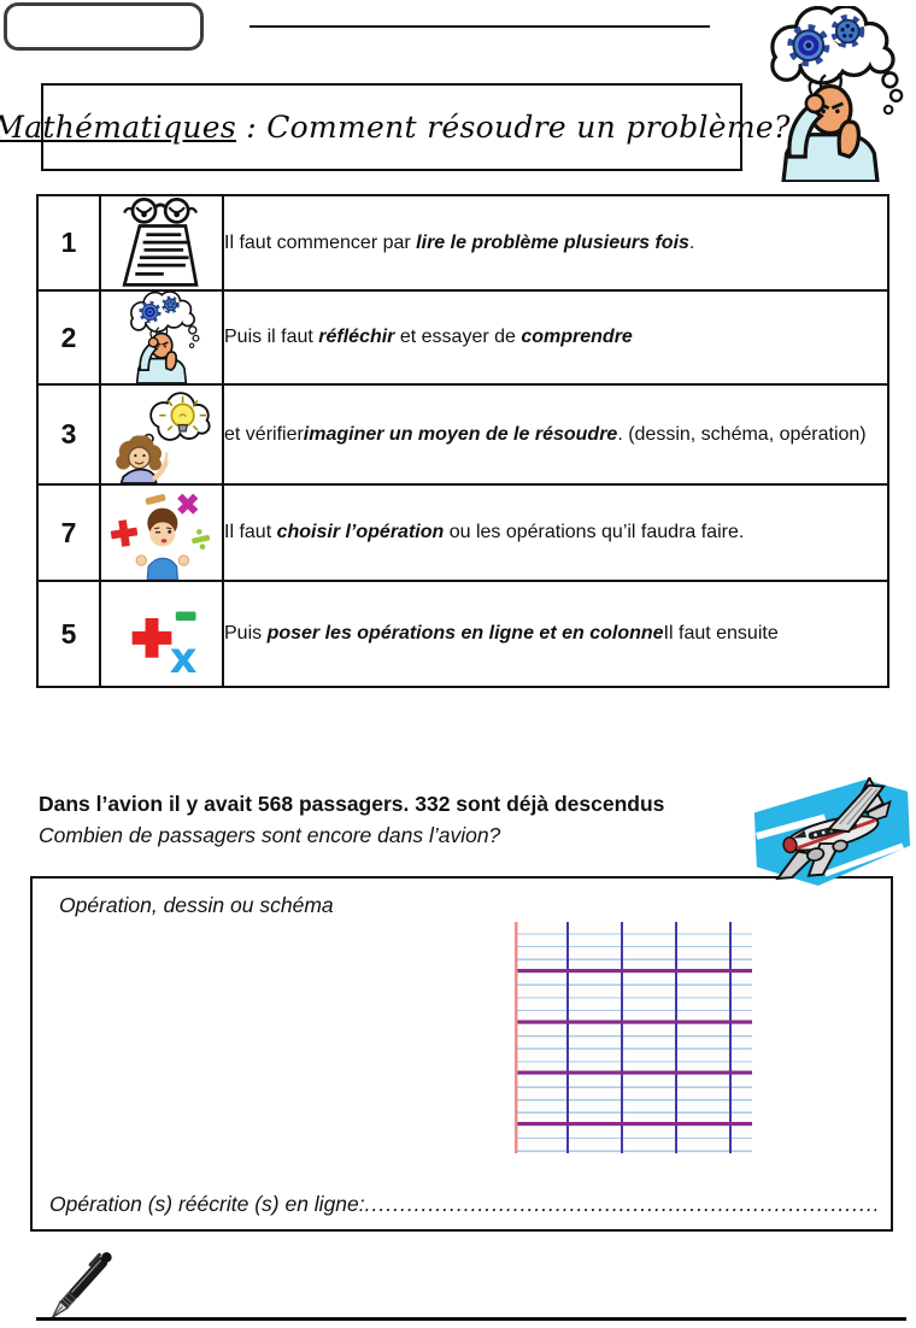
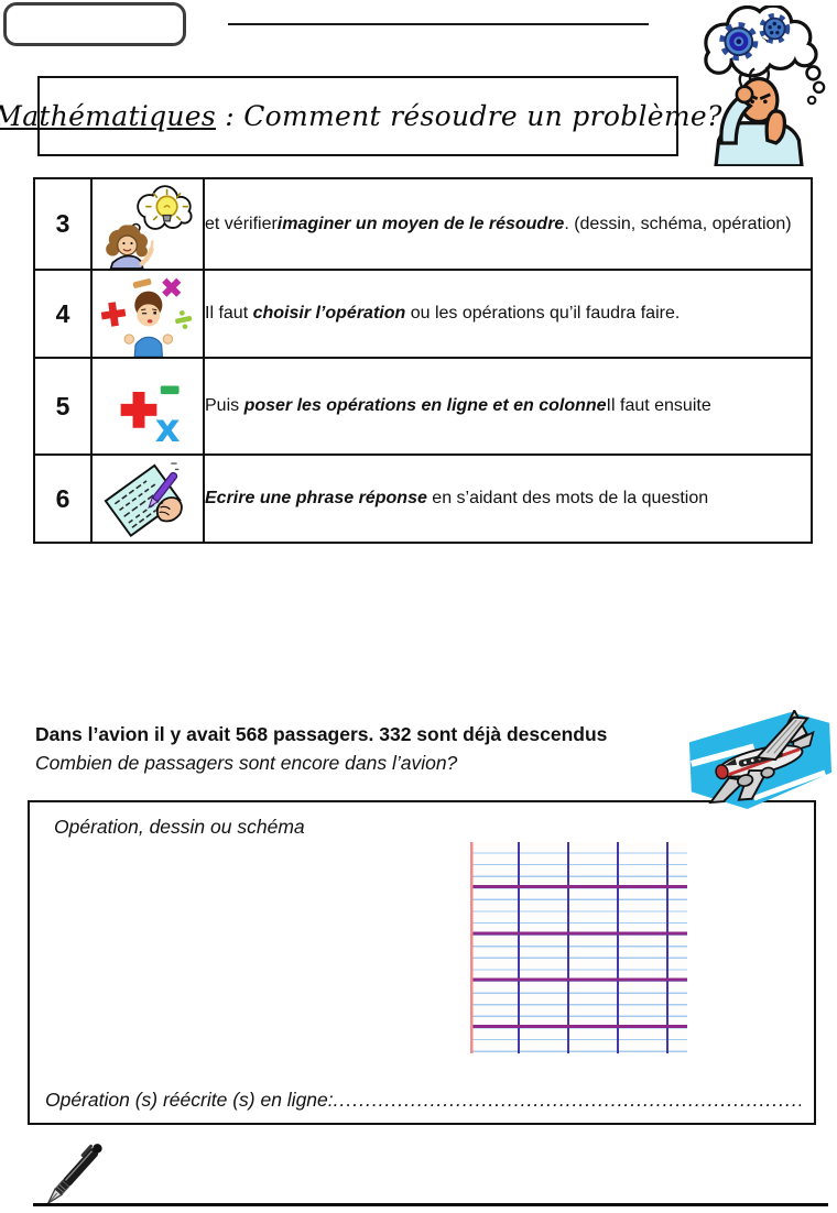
  Mathématiques : Comment résoudre un problème?
- 1		Il faut commencer par lire le problème plusieurs fois.
- 2		Puis il faut réfléchir et essayer de comprendre
  3		et vérifierimaginer un moyen de le résoudre. (dessin, schéma, opération)
- 7		Il faut choisir l’opération ou les opérations qu’il faudra faire.
+ 4		Il faut choisir l’opération ou les opérations qu’il faudra faire.
  5		Puis poser les opérations en ligne et en colonneIl faut ensuite
+ 6		Ecrire une phrase réponse en s’aidant des mots de la question
  Dans l’avion il y avait 568 passagers. 332 sont déjà descendus
  Combien de passagers sont encore dans l’avion?
  Opération, dessin ou schéma
  Opération (s) réécrite (s) en ligne:
